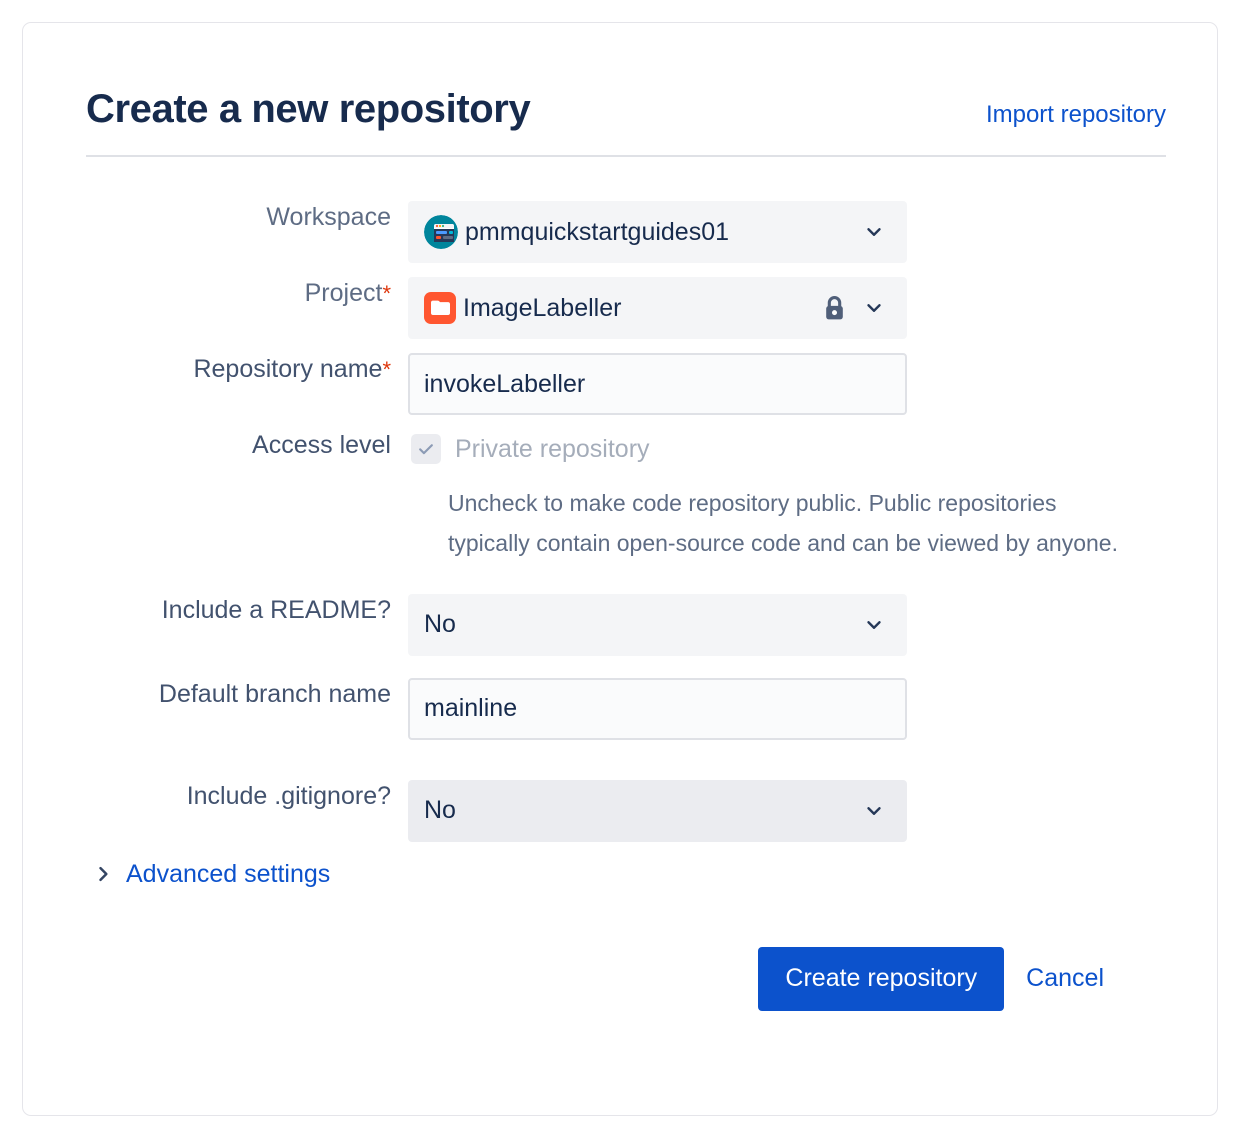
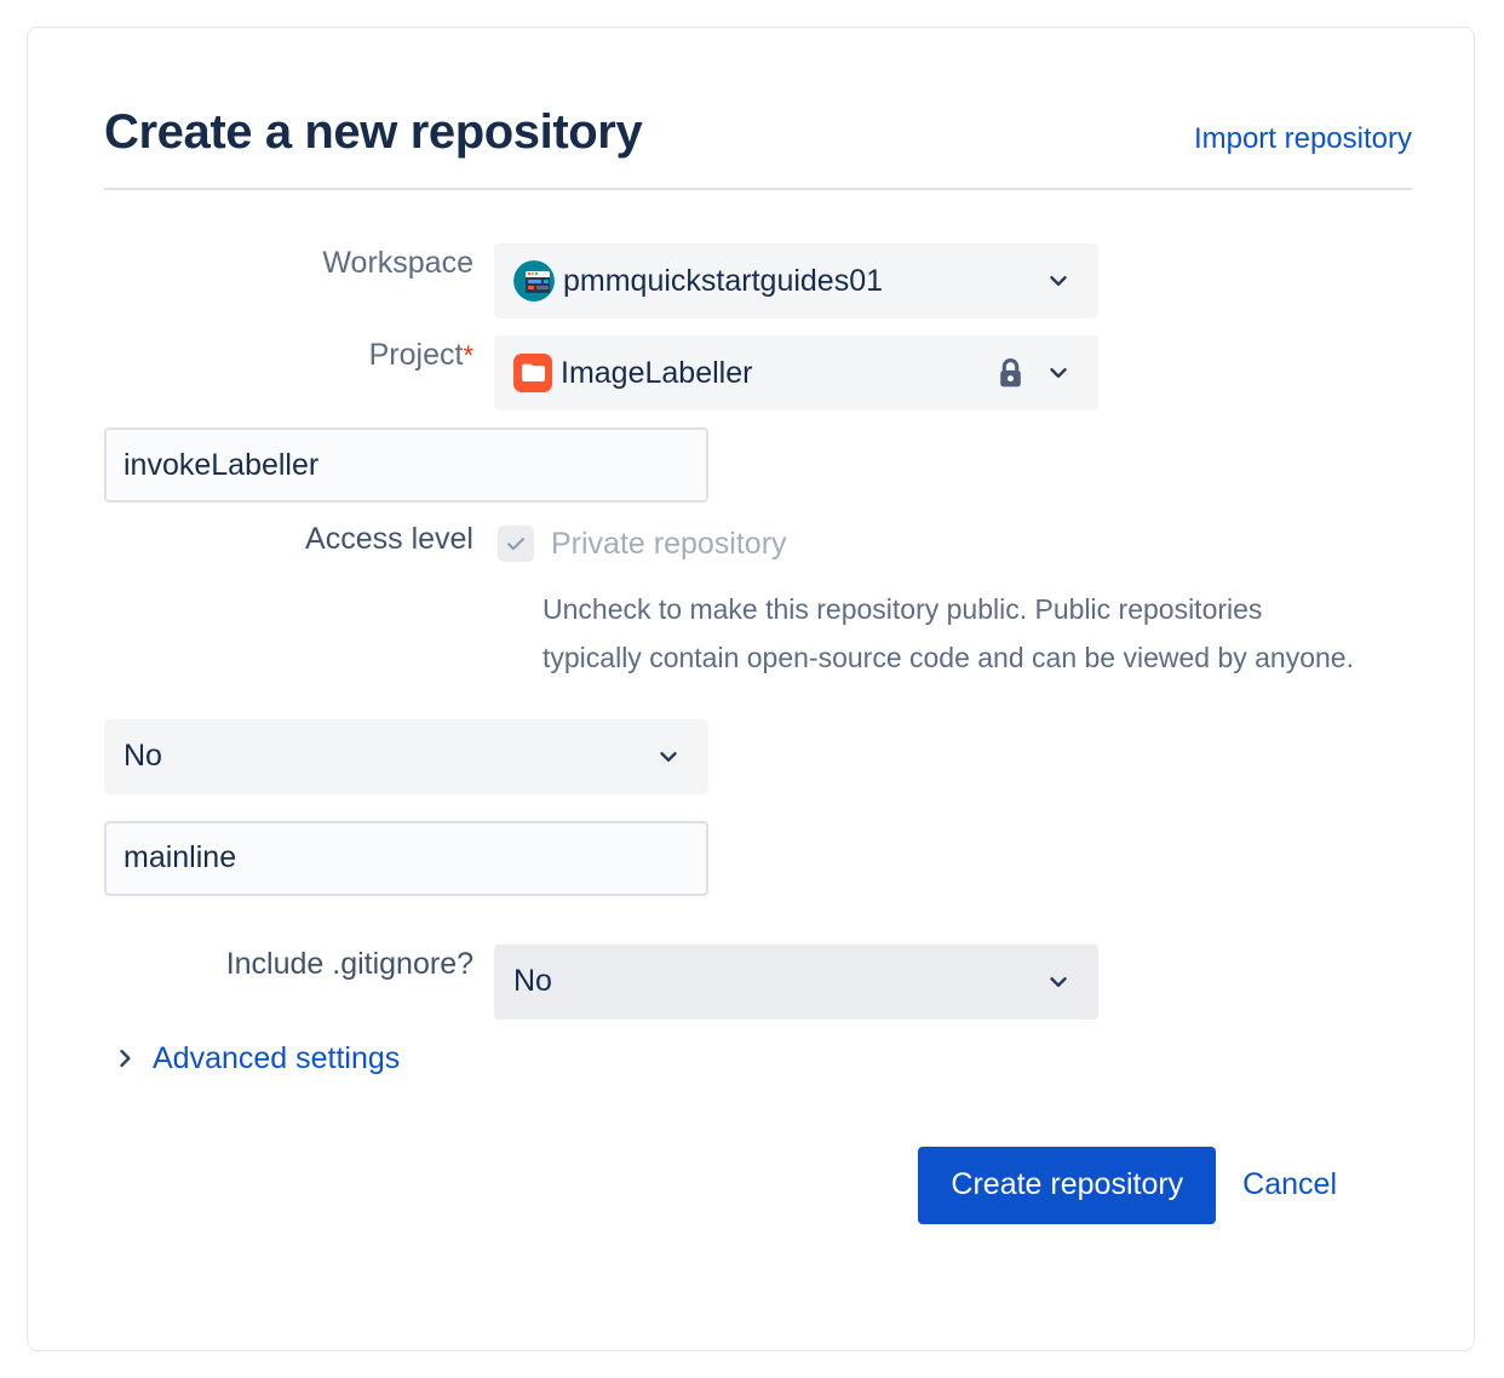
  Create a new repository
  Import repository
  Workspace
  pmmquickstartguides01
  Project*
  ImageLabeller
- Repository name*
  invokeLabeller
  Access level
  Private repository
- Uncheck to make code repository public. Public repositories typically contain open-source code and can be viewed by anyone.
+ Uncheck to make this repository public. Public repositories typically contain open-source code and can be viewed by anyone.
- Include a README?
  No
- Default branch name
  mainline
  Include .gitignore?
  No
  Advanced settings
  Create repository
  Cancel
